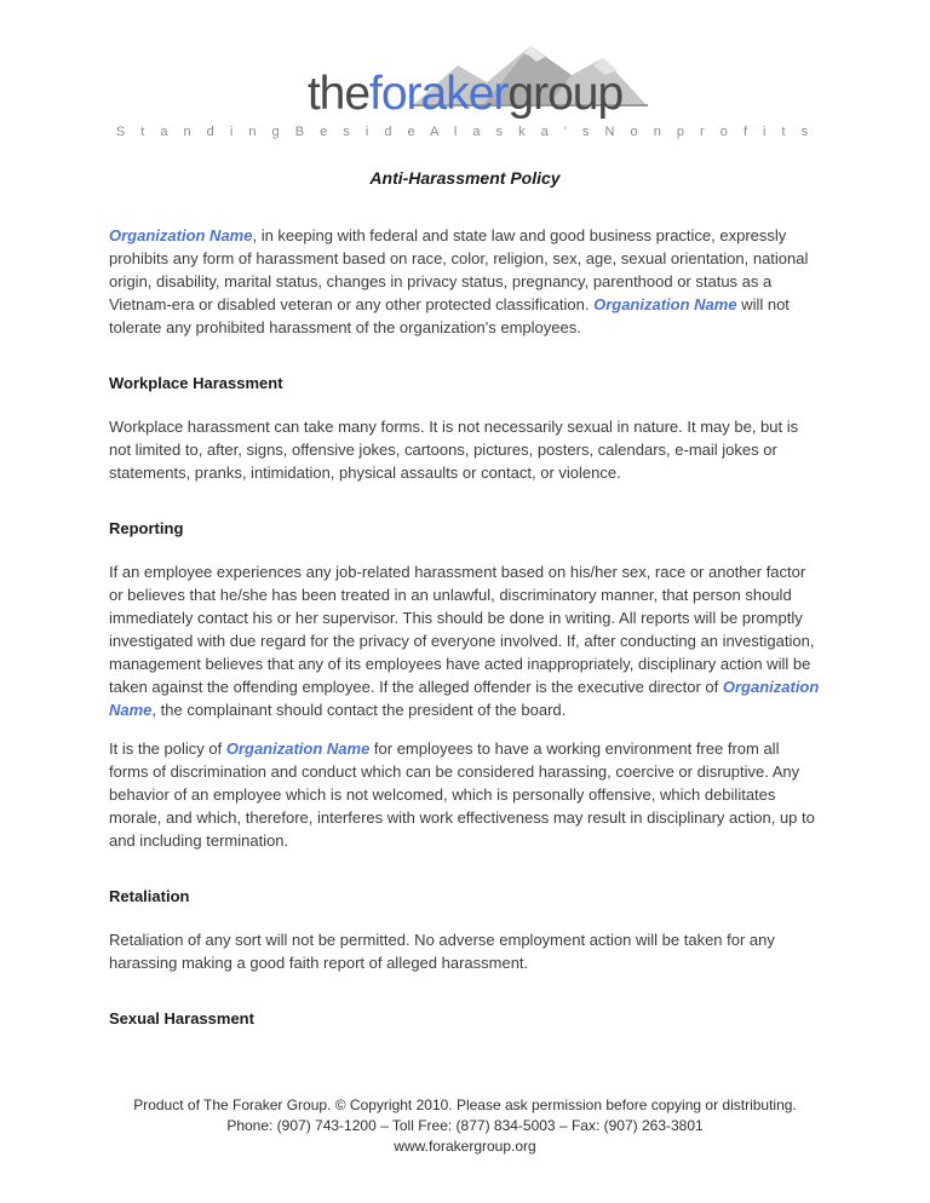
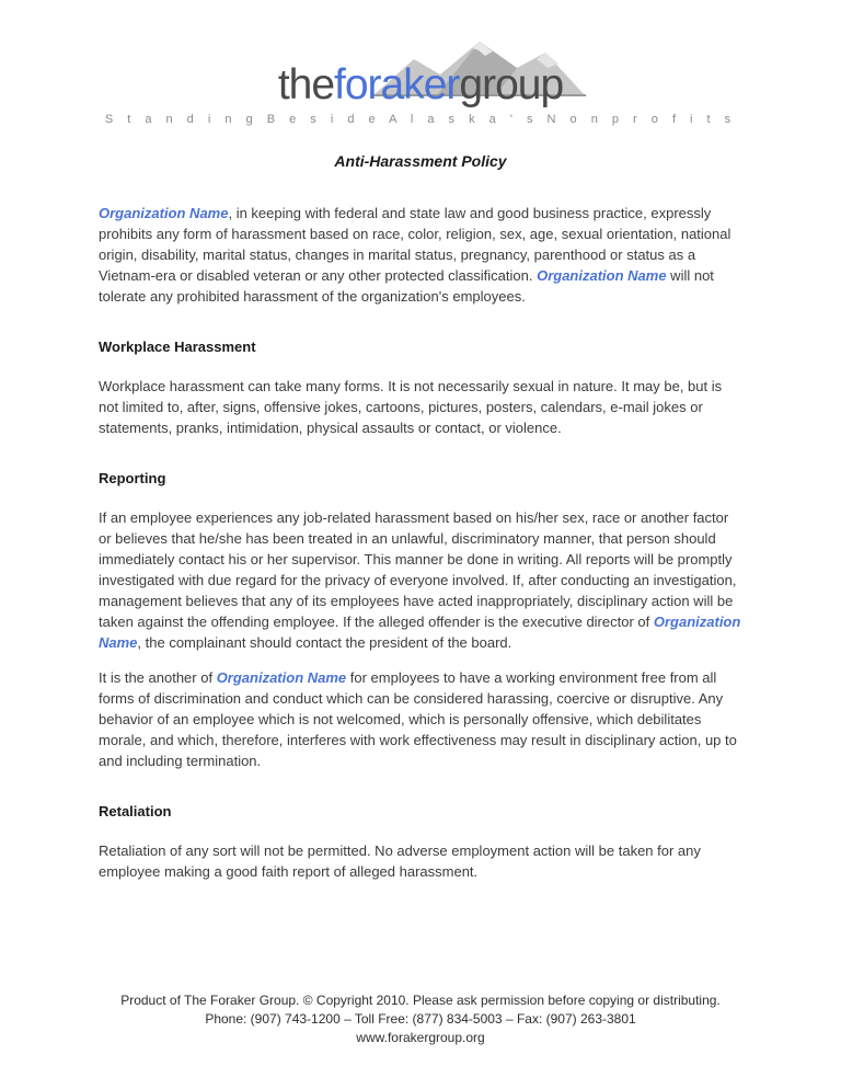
  theforakergroup
  S t a n d i n g B e s i d e A l a s k a ' s N o n p r o f i t s
  Anti-Harassment Policy
- Organization Name, in keeping with federal and state law and good business practice, expressly prohibits any form of harassment based on race, color, religion, sex, age, sexual orientation, national origin, disability, marital status, changes in privacy status, pregnancy, parenthood or status as a Vietnam-era or disabled veteran or any other protected classification. Organization Name will not tolerate any prohibited harassment of the organization's employees.
+ Organization Name, in keeping with federal and state law and good business practice, expressly prohibits any form of harassment based on race, color, religion, sex, age, sexual orientation, national origin, disability, marital status, changes in marital status, pregnancy, parenthood or status as a Vietnam-era or disabled veteran or any other protected classification. Organization Name will not tolerate any prohibited harassment of the organization's employees.
  Workplace Harassment
  Workplace harassment can take many forms. It is not necessarily sexual in nature. It may be, but is not limited to, after, signs, offensive jokes, cartoons, pictures, posters, calendars, e-mail jokes or statements, pranks, intimidation, physical assaults or contact, or violence.
  Reporting
- If an employee experiences any job-related harassment based on his/her sex, race or another factor or believes that he/she has been treated in an unlawful, discriminatory manner, that person should immediately contact his or her supervisor. This should be done in writing. All reports will be promptly investigated with due regard for the privacy of everyone involved. If, after conducting an investigation, management believes that any of its employees have acted inappropriately, disciplinary action will be taken against the offending employee. If the alleged offender is the executive director of Organization Name, the complainant should contact the president of the board.
+ If an employee experiences any job-related harassment based on his/her sex, race or another factor or believes that he/she has been treated in an unlawful, discriminatory manner, that person should immediately contact his or her supervisor. This manner be done in writing. All reports will be promptly investigated with due regard for the privacy of everyone involved. If, after conducting an investigation, management believes that any of its employees have acted inappropriately, disciplinary action will be taken against the offending employee. If the alleged offender is the executive director of Organization Name, the complainant should contact the president of the board.
- It is the policy of Organization Name for employees to have a working environment free from all forms of discrimination and conduct which can be considered harassing, coercive or disruptive. Any behavior of an employee which is not welcomed, which is personally offensive, which debilitates morale, and which, therefore, interferes with work effectiveness may result in disciplinary action, up to and including termination.
+ It is the another of Organization Name for employees to have a working environment free from all forms of discrimination and conduct which can be considered harassing, coercive or disruptive. Any behavior of an employee which is not welcomed, which is personally offensive, which debilitates morale, and which, therefore, interferes with work effectiveness may result in disciplinary action, up to and including termination.
  Retaliation
- Retaliation of any sort will not be permitted. No adverse employment action will be taken for any harassing making a good faith report of alleged harassment.
+ Retaliation of any sort will not be permitted. No adverse employment action will be taken for any employee making a good faith report of alleged harassment.
- Sexual Harassment
  Product of The Foraker Group. © Copyright 2010. Please ask permission before copying or distributing.
  Phone: (907) 743-1200 – Toll Free: (877) 834-5003 – Fax: (907) 263-3801
  www.forakergroup.org
